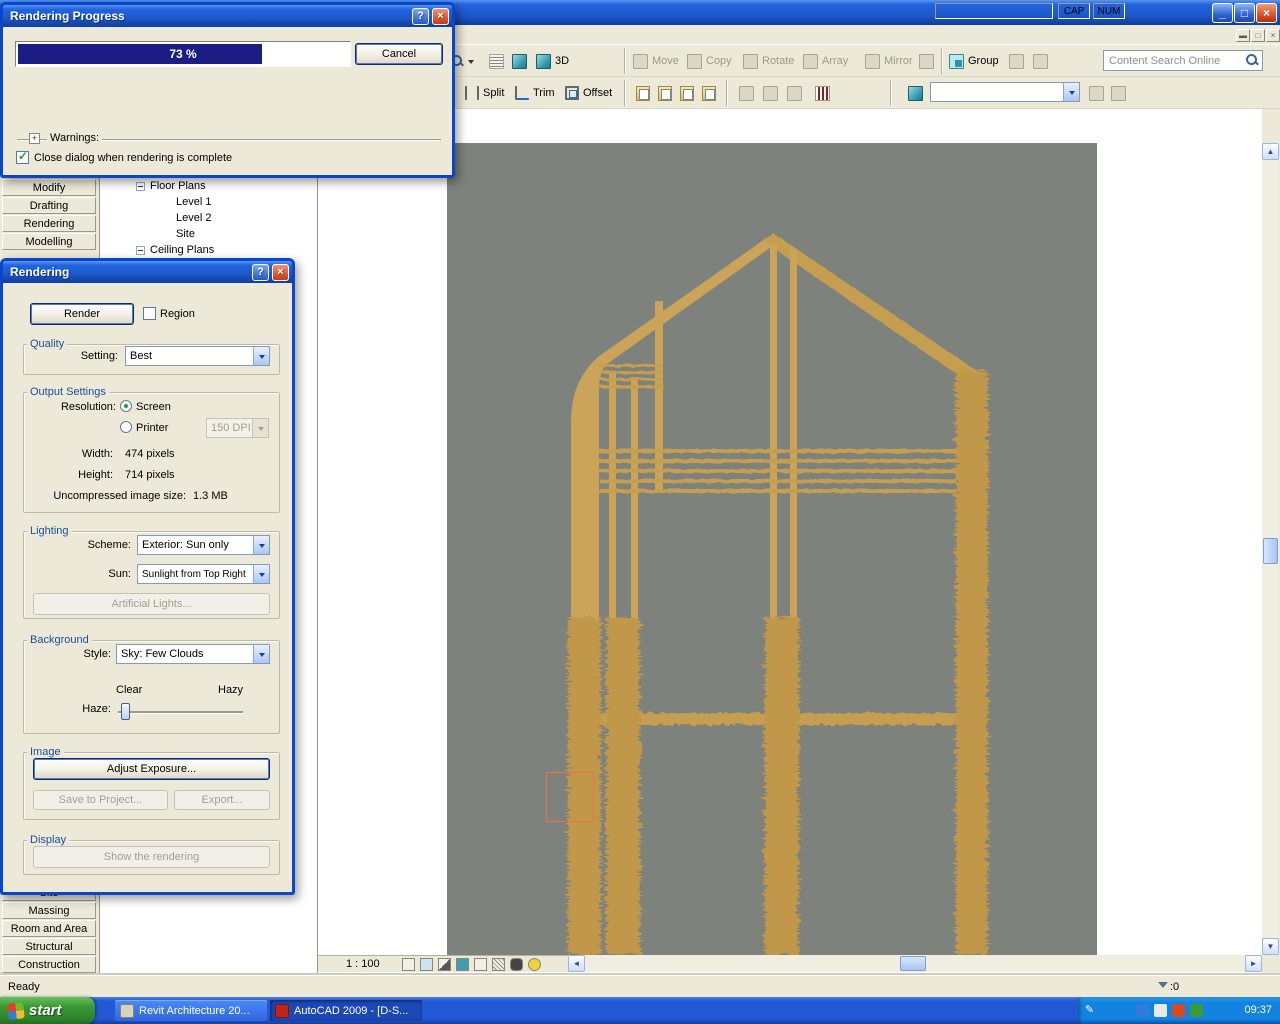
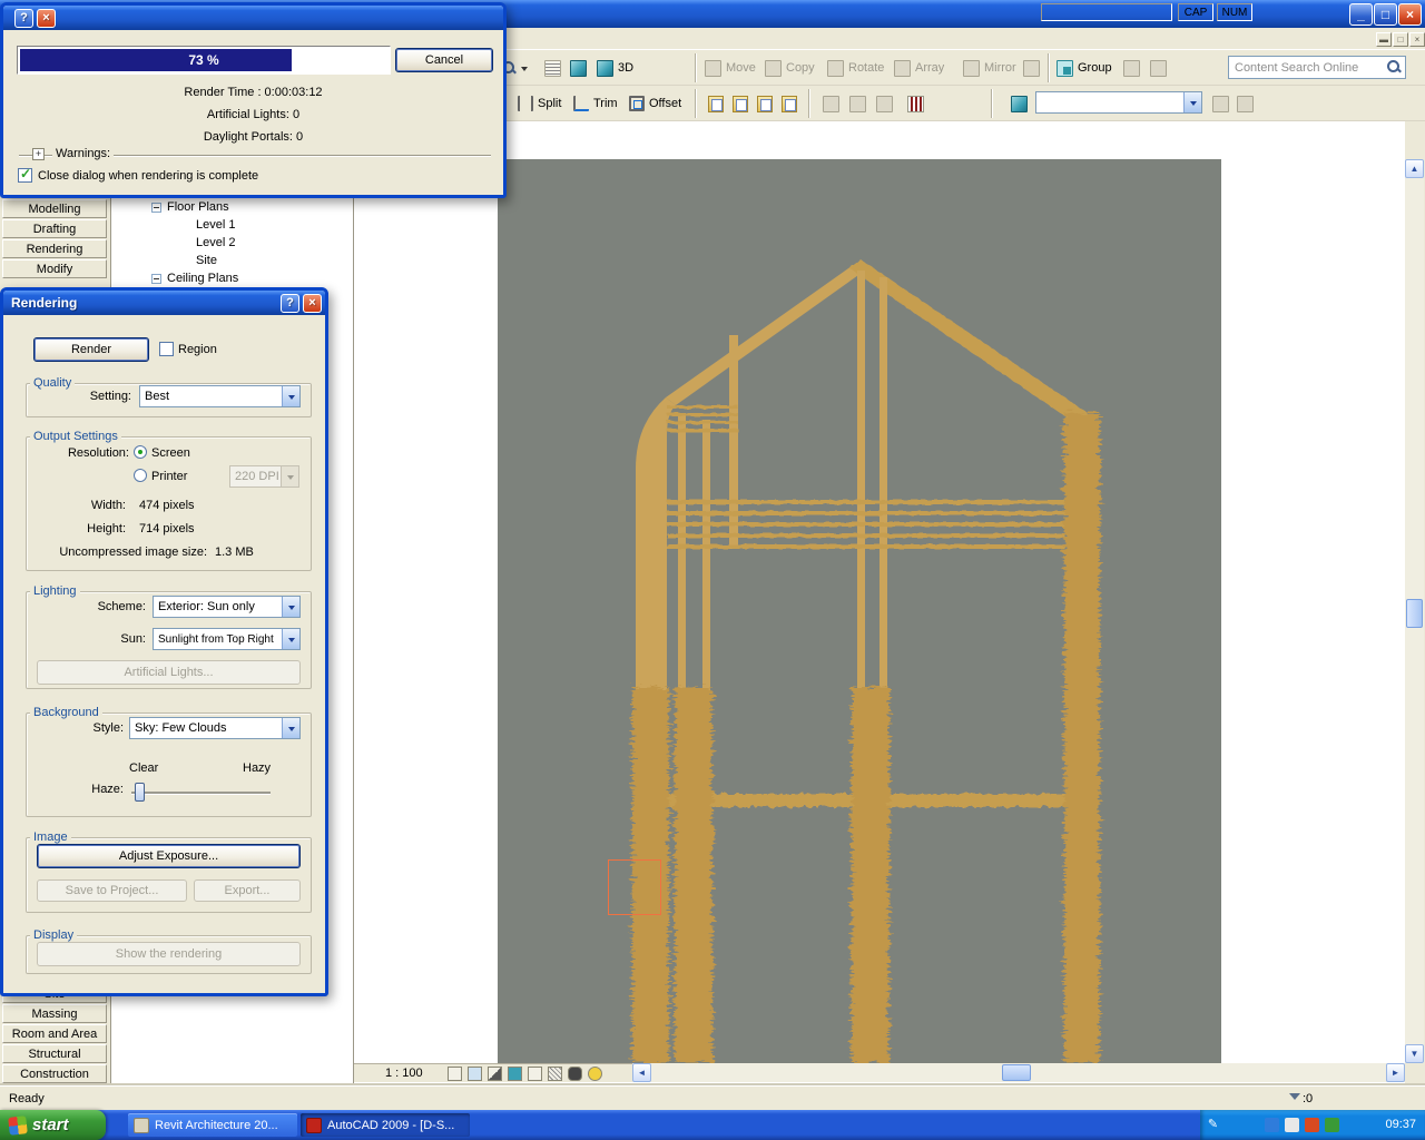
  _
  □
  ×
  ▬
  □
  ×
  3D
  Move
  Copy
  Rotate
  Array
  Mirror
  Group
  Content Search Online
  Split
  Trim
  Offset
- Modify
+ Modelling
  Drafting
  Rendering
- Modelling
+ Modify
  Massing
  Room and Area
  Structural
  Construction
  Floor Plans
  Level 1
  Level 2
  Site
  Ceiling Plans
  1 : 100
  ◄
  ►
  ▲
  ▼
  Ready
  CAP
  NUM
  :0
  start
  Revit Architecture 20...
  AutoCAD 2009 - [D-S...
  ✎
  09:37
  Rendering
  ?
  ×
  Render
  Region
  Quality
  Setting:
  Best
  Output Settings
  Resolution:
  Screen
  Printer
- 150 DPI
+ 220 DPI
  Width:
  474 pixels
  Height:
  714 pixels
  Uncompressed image size:
  1.3 MB
  Lighting
  Scheme:
  Exterior: Sun only
  Sun:
  Sunlight from Top Right
  Artificial Lights...
  Background
  Style:
  Sky: Few Clouds
  Clear
  Hazy
  Haze:
  Image
  Adjust Exposure...
  Save to Project...
  Export...
  Display
  Show the rendering
- Rendering Progress
  ?
  ×
  73 %
  Cancel
+ Render Time : 0:00:03:12
+ Artificial Lights: 0
+ Daylight Portals: 0
  +
  Warnings:
  Close dialog when rendering is complete
